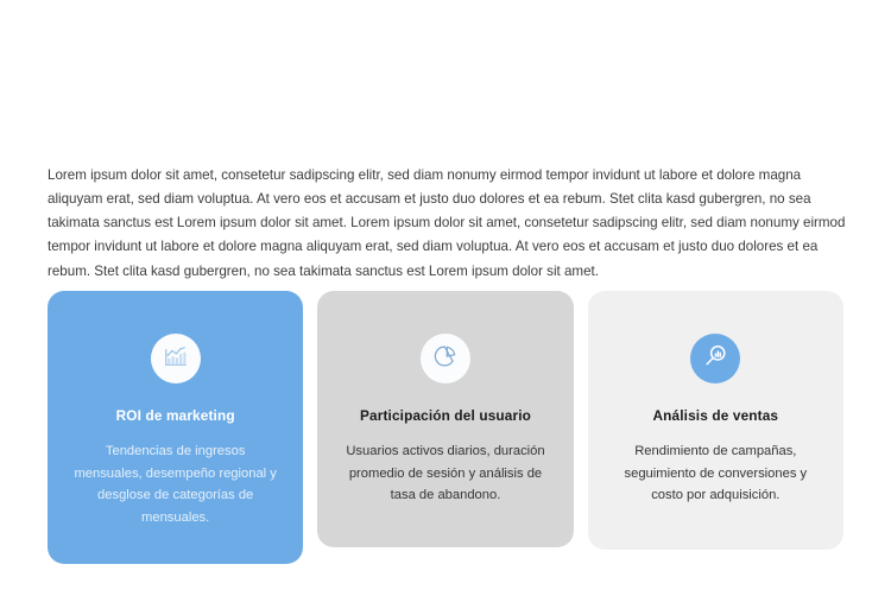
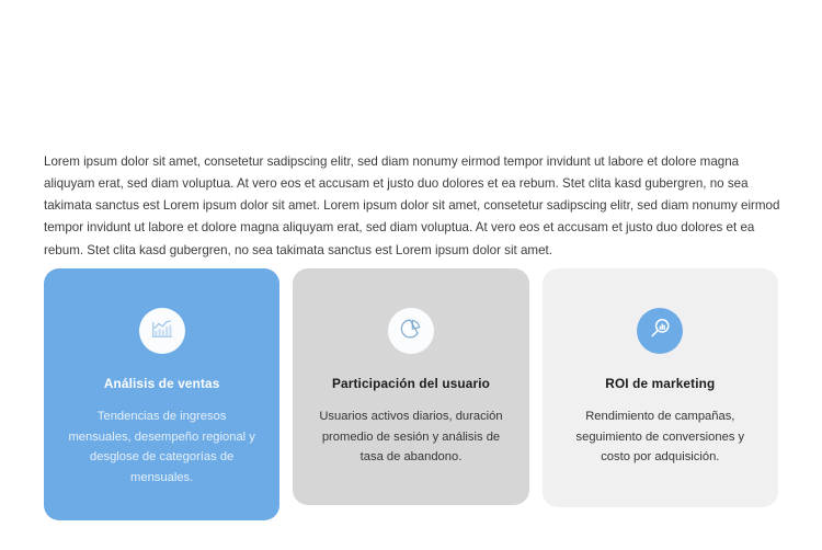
  Lorem ipsum dolor sit amet, consetetur sadipscing elitr, sed diam nonumy eirmod tempor invidunt ut labore et dolore magna aliquyam erat, sed diam voluptua. At vero eos et accusam et justo duo dolores et ea rebum. Stet clita kasd gubergren, no sea takimata sanctus est Lorem ipsum dolor sit amet. Lorem ipsum dolor sit amet, consetetur sadipscing elitr, sed diam nonumy eirmod tempor invidunt ut labore et dolore magna aliquyam erat, sed diam voluptua. At vero eos et accusam et justo duo dolores et ea rebum. Stet clita kasd gubergren, no sea takimata sanctus est Lorem ipsum dolor sit amet.
- ROI de marketing
+ Análisis de ventas
  Tendencias de ingresos mensuales, desempeño regional y desglose de categorías de mensuales.
  Participación del usuario
  Usuarios activos diarios, duración promedio de sesión y análisis de tasa de abandono.
- Análisis de ventas
+ ROI de marketing
  Rendimiento de campañas, seguimiento de conversiones y costo por adquisición.
